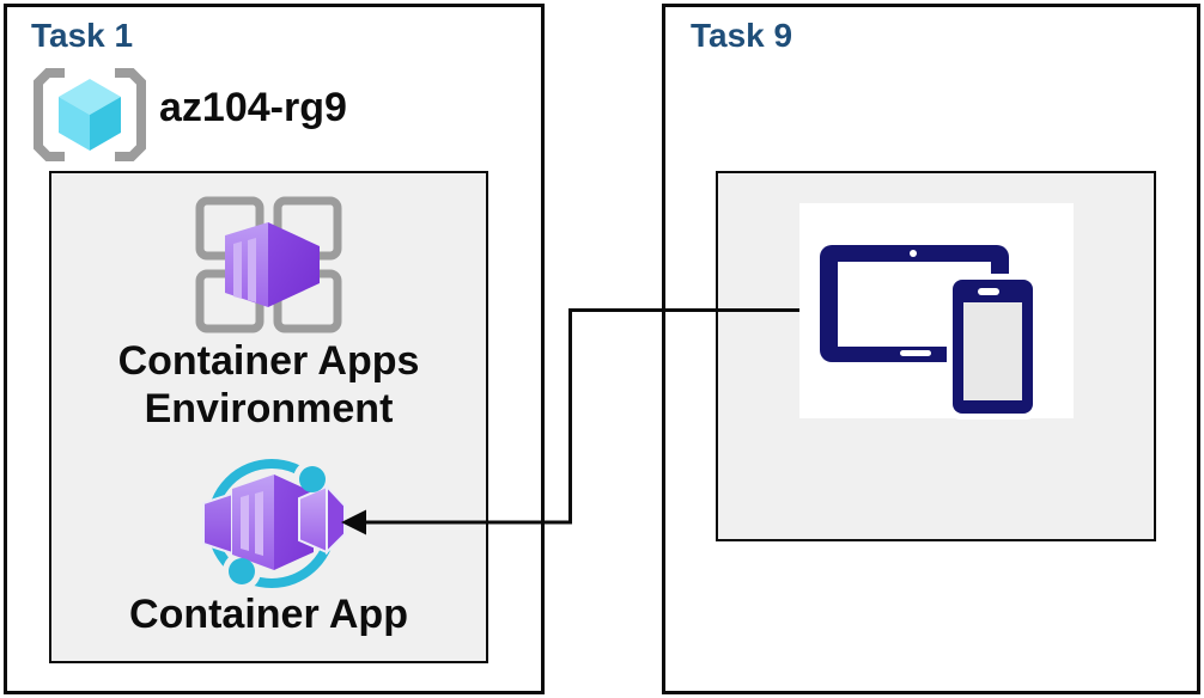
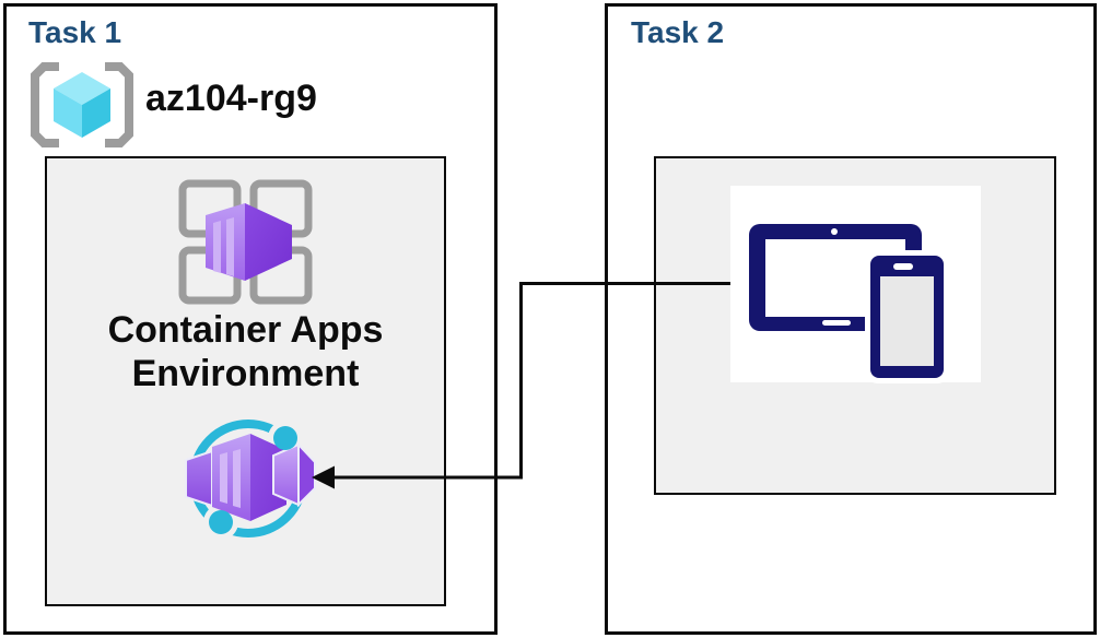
  Task 1
  az104-rg9
  Container Apps
  Environment
- Container App
- Task 9
+ Task 2
